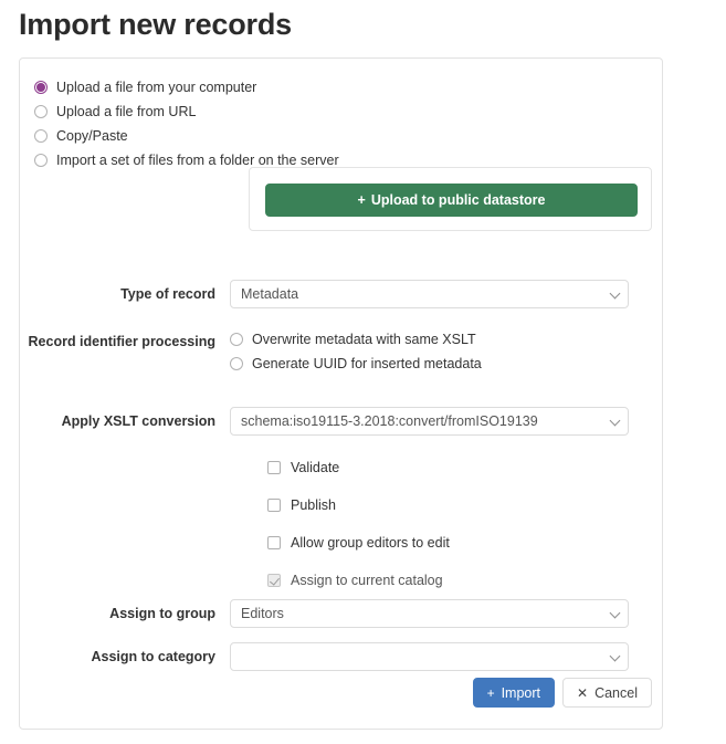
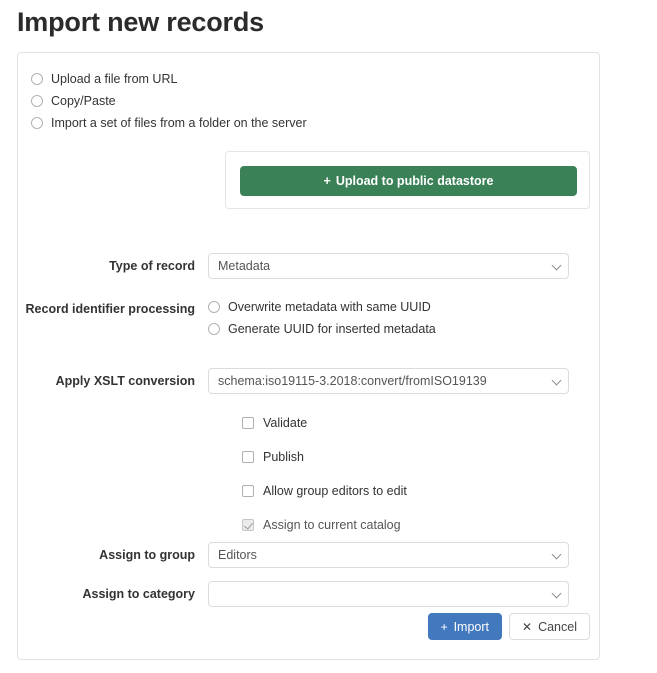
  Import new records
- Upload a file from your computer
  Upload a file from URL
  Copy/Paste
  Import a set of files from a folder on the server
  +
  Upload to public datastore
  Type of record
  Metadata
  Record identifier processing
- Overwrite metadata with same XSLT
+ Overwrite metadata with same UUID
  Generate UUID for inserted metadata
  Apply XSLT conversion
  schema:iso19115-3.2018:convert/fromISO19139
  Validate
  Publish
  Allow group editors to edit
  Assign to current catalog
  Assign to group
  Editors
  Assign to category
  +
  Import
  ✕
  Cancel
